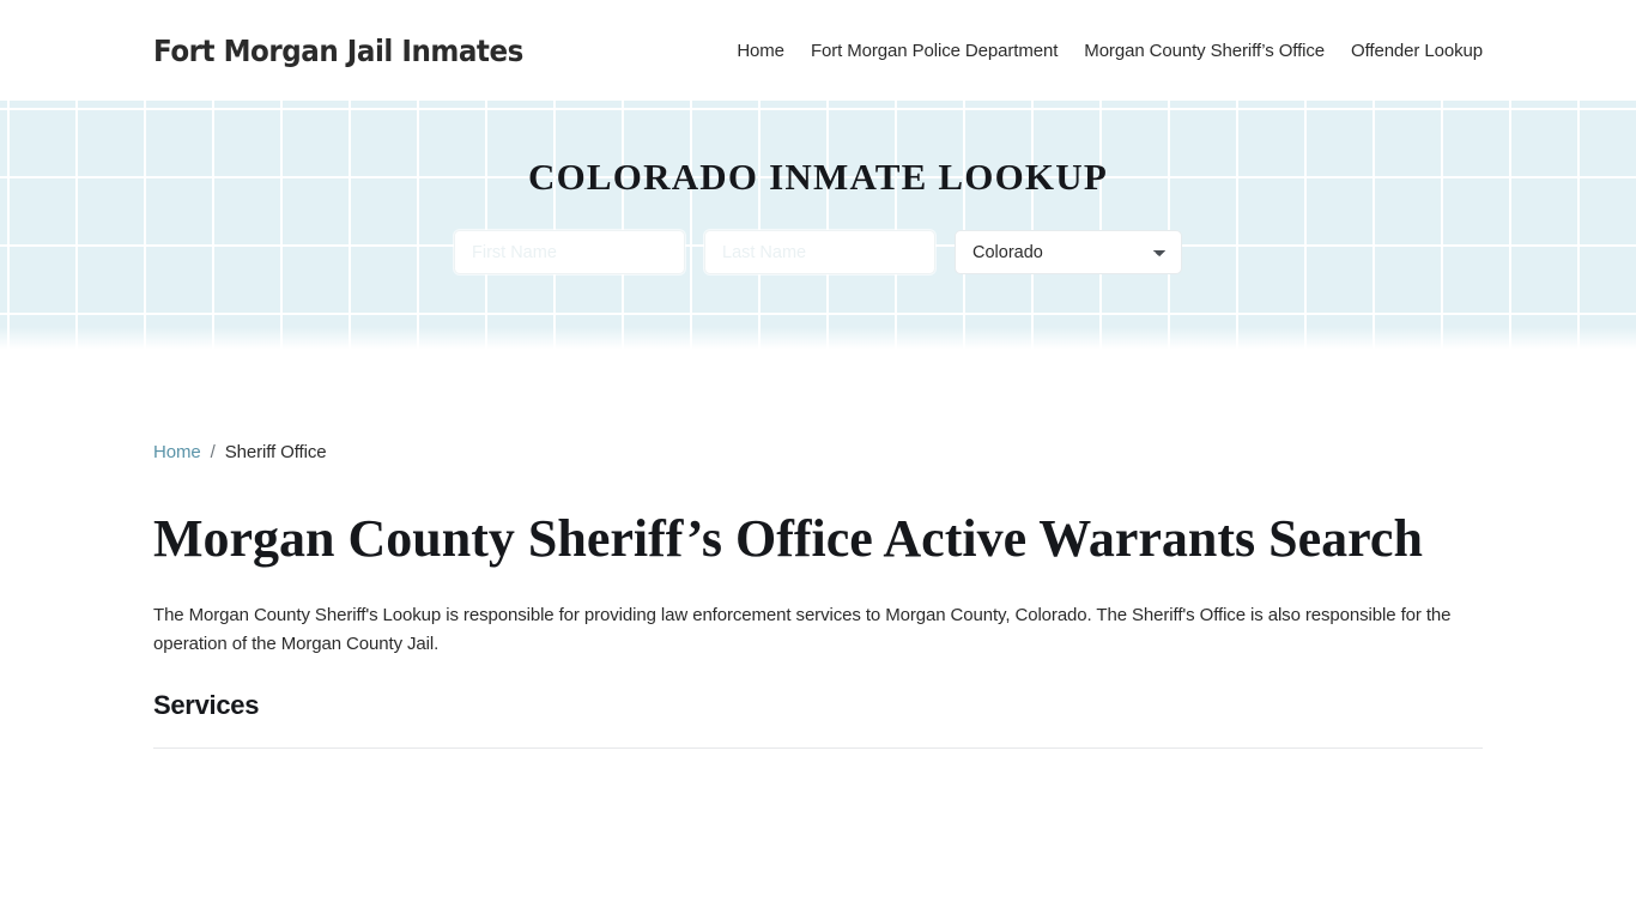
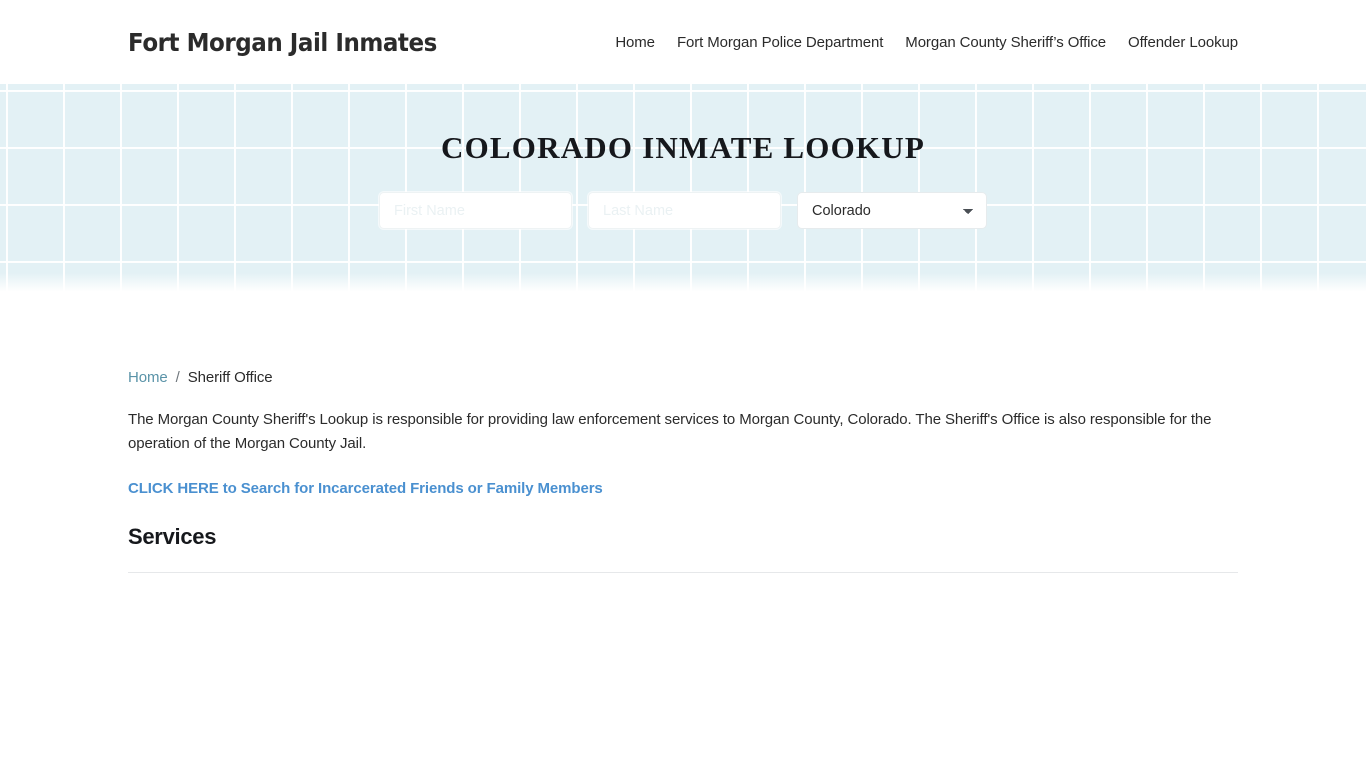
  Fort Morgan Jail Inmates
  Home
  Fort Morgan Police Department
  Morgan County Sheriff’s Office
  Offender Lookup
  COLORADO INMATE LOOKUP
  Colorado
  Home
  /
  Sheriff Office
- Morgan County Sheriff’s Office Active Warrants Search
  The Morgan County Sheriff's Lookup is responsible for providing law enforcement services to Morgan County, Colorado. The Sheriff's Office is also responsible for the operation of the Morgan County Jail.
+ CLICK HERE to Search for Incarcerated Friends or Family Members
  Services
